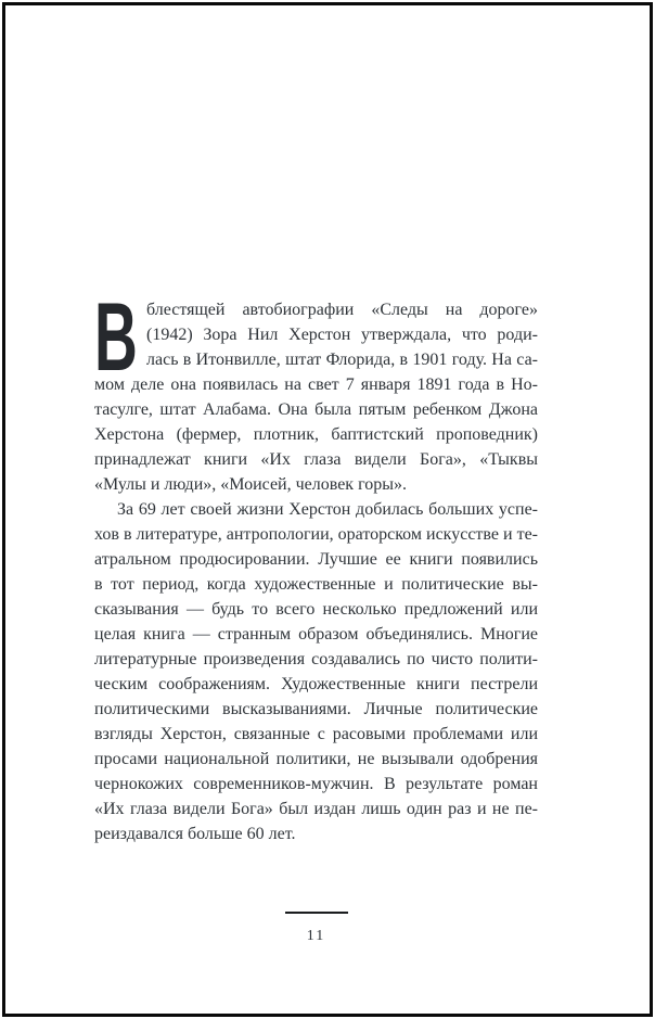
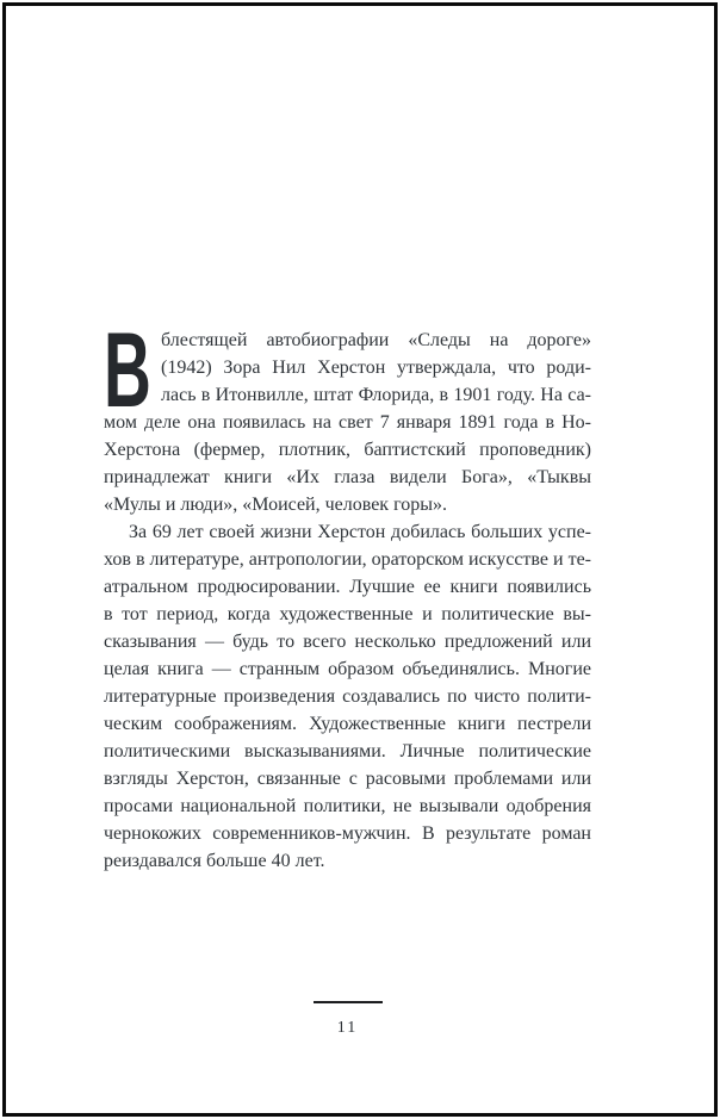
  В
  блестящей автобиографии «Следы на дороге»
  (1942) Зора Нил Херстон утверждала, что роди-
  лась в Итонвилле, штат Флорида, в 1901 году. На са-
  мом деле она появилась на свет 7 января 1891 года в Но-
- тасулге, штат Алабама. Она была пятым ребенком Джона
  Херстона (фермер, плотник, баптистский проповедник)
  принадлежат книги «Их глаза видели Бога», «Тыквы
  «Мулы и люди», «Моисей, человек горы».
  За 69 лет своей жизни Херстон добилась больших успе-
  хов в литературе, антропологии, ораторском искусстве и те-
  атральном продюсировании. Лучшие ее книги появились
  в тот период, когда художественные и политические вы-
  сказывания — будь то всего несколько предложений или
  целая книга — странным образом объединялись. Многие
  литературные произведения создавались по чисто полити-
  ческим соображениям. Художественные книги пестрели
  политическими высказываниями. Личные политические
  взгляды Херстон, связанные с расовыми проблемами или
  просами национальной политики, не вызывали одобрения
  чернокожих современников-мужчин. В результате роман
- «Их глаза видели Бога» был издан лишь один раз и не пе-
- реиздавался больше 60 лет.
+ реиздавался больше 40 лет.
  11
